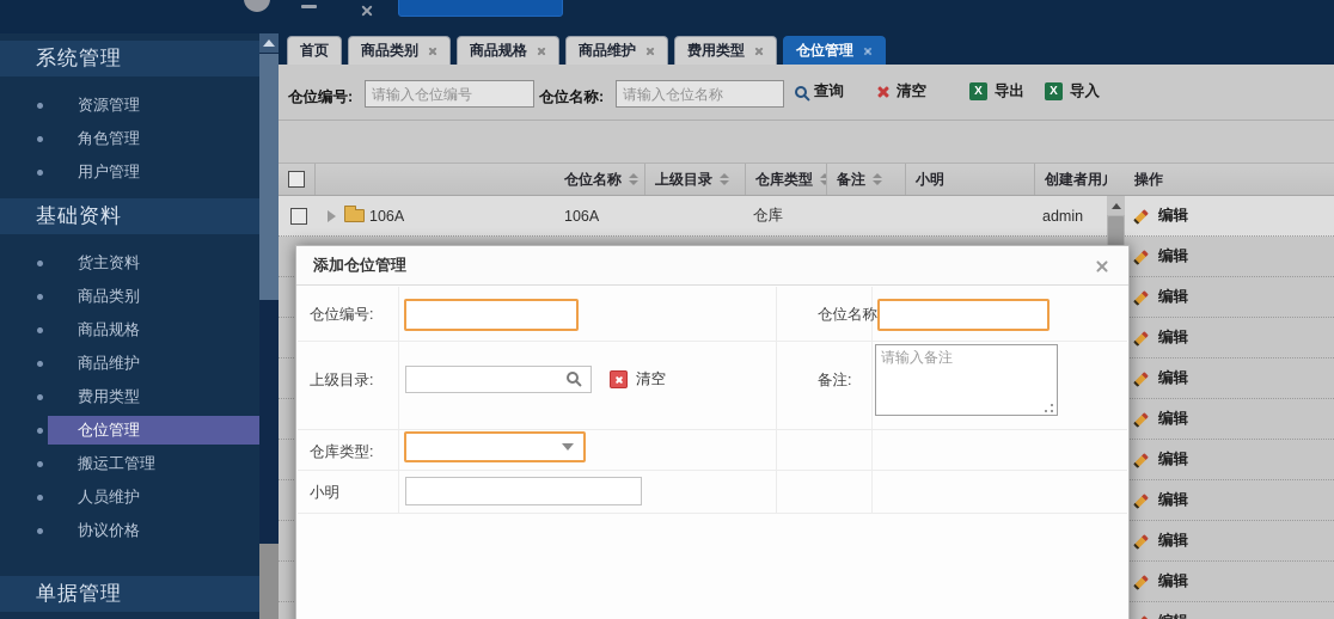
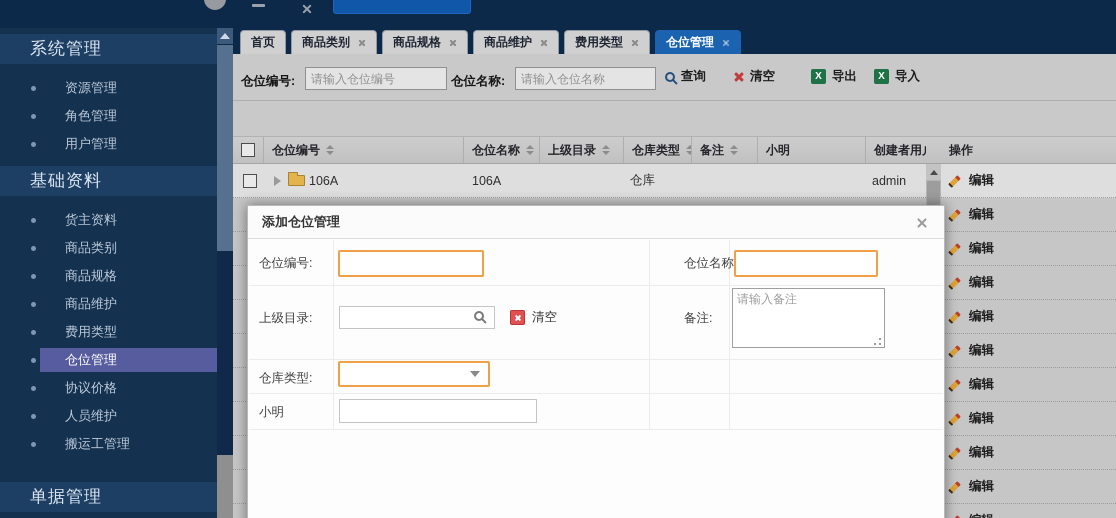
  系统管理
  资源管理
  角色管理
  用户管理
  基础资料
  货主资料
  商品类别
  商品规格
  商品维护
  费用类型
  仓位管理
- 搬运工管理
+ 协议价格
  人员维护
- 协议价格
+ 搬运工管理
  单据管理
  首页
  商品类别
  商品规格
  商品维护
  费用类型
  仓位管理
  仓位编号:
  请输入仓位编号
  仓位名称:
  请输入仓位名称
  查询
  清空
  导出
  导入
+ 仓位编号
  仓位名称
  上级目录
  仓库类型
  备注
  小明
  操作
  106A
  106A
  仓库
  admin
  编辑
  编辑
  编辑
  编辑
  编辑
  编辑
  编辑
  编辑
  编辑
  编辑
  添加仓位管理
  仓位编号:
  仓位名称
  上级目录:
  清空
  备注:
  请输入备注
  仓库类型:
  小明
